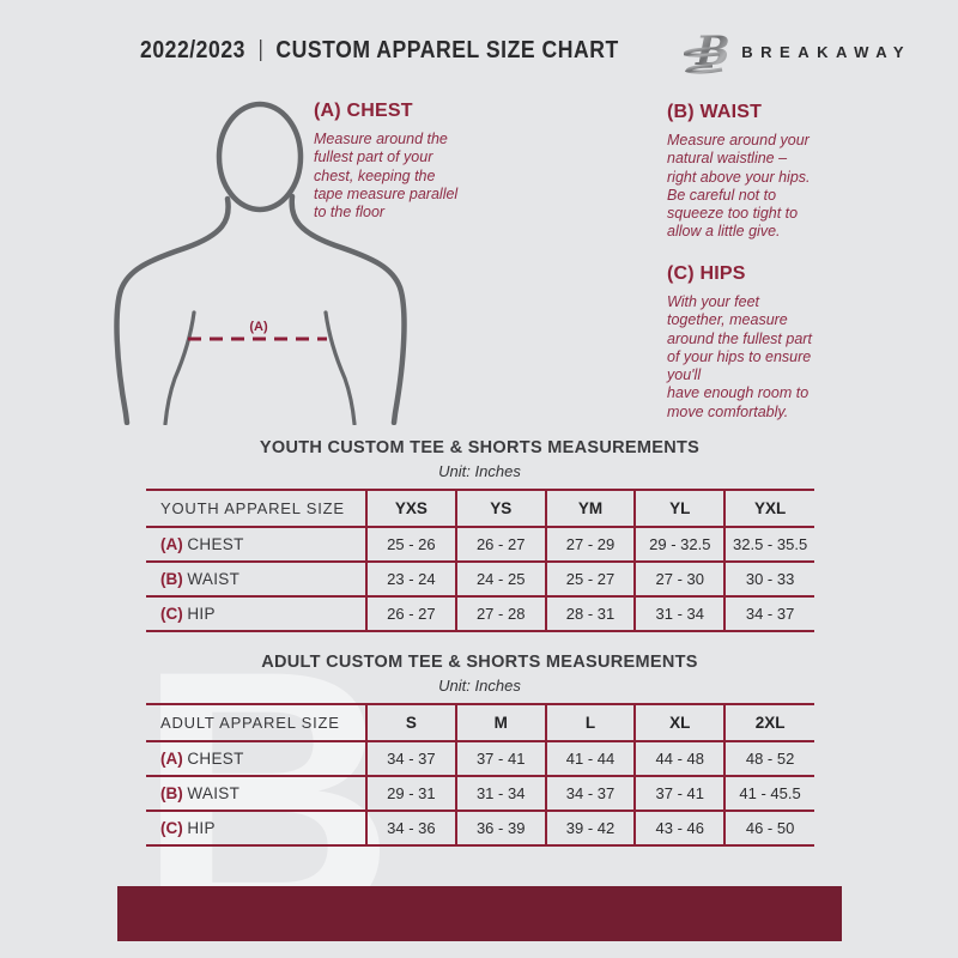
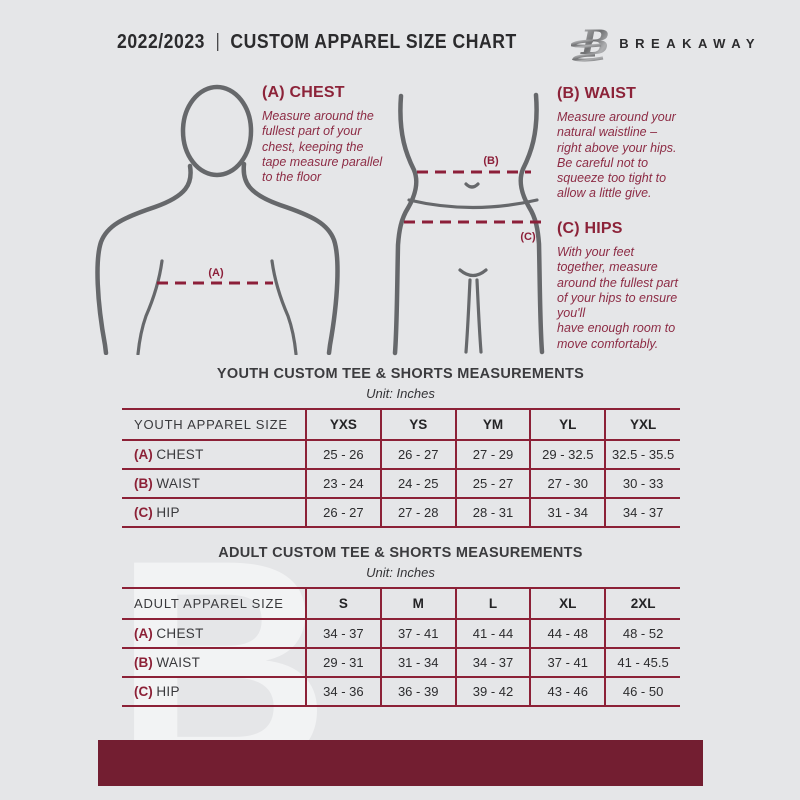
  2022/2023
  |
  CUSTOM APPAREL SIZE CHART
  B
  BREAKAWAY
  (A)
  (A) CHEST
  Measure around the
  fullest part of your
  chest, keeping the
  tape measure parallel
  to the floor
+ (B)
+ (C)
  (B) WAIST
  Measure around your
  natural waistline –
  right above your hips.
  Be careful not to
  squeeze too tight to
  allow a little give.
  (C) HIPS
  With your feet
  together, measure
  around the fullest part
  of your hips to ensure
  you'll
  have enough room to
  move comfortably.
  B
  YOUTH CUSTOM TEE & SHORTS MEASUREMENTS
  Unit: Inches
  YOUTH APPAREL SIZE	YXS	YS	YM	YL	YXL
  (A) CHEST	25 - 26	26 - 27	27 - 29	29 - 32.5	32.5 - 35.5
  (B) WAIST	23 - 24	24 - 25	25 - 27	27 - 30	30 - 33
  (C) HIP	26 - 27	27 - 28	28 - 31	31 - 34	34 - 37
  ADULT CUSTOM TEE & SHORTS MEASUREMENTS
  Unit: Inches
  ADULT APPAREL SIZE	S	M	L	XL	2XL
  (A) CHEST	34 - 37	37 - 41	41 - 44	44 - 48	48 - 52
  (B) WAIST	29 - 31	31 - 34	34 - 37	37 - 41	41 - 45.5
  (C) HIP	34 - 36	36 - 39	39 - 42	43 - 46	46 - 50
